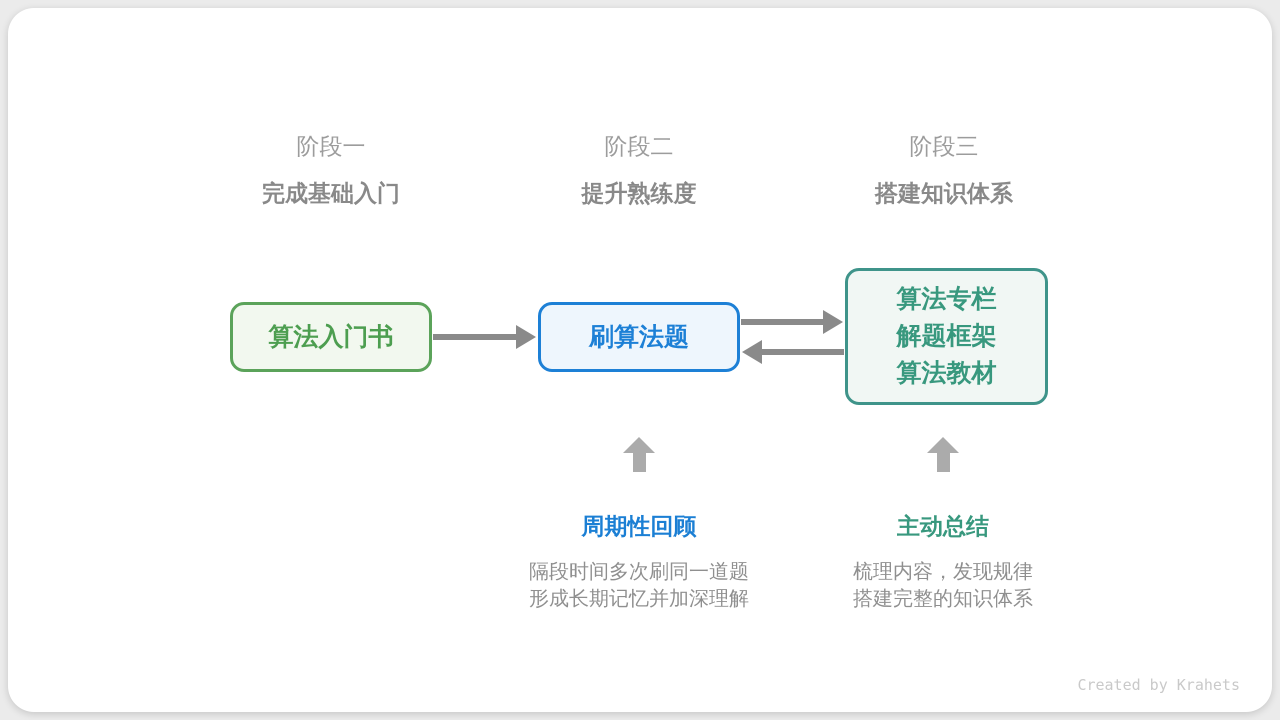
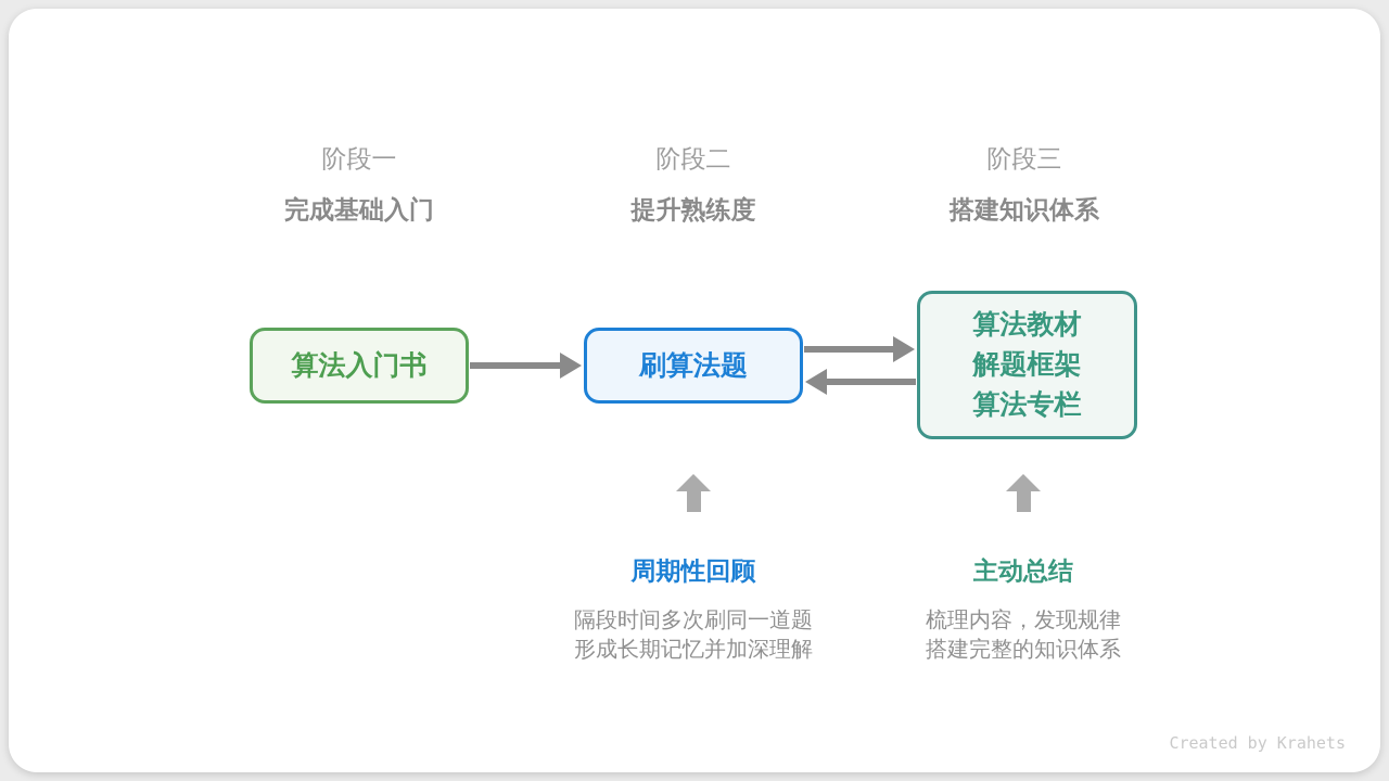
  阶段一
  完成基础入门
  阶段二
  提升熟练度
  阶段三
  搭建知识体系
  算法入门书
  刷算法题
- 算法专栏
+ 算法教材
  解题框架
- 算法教材
+ 算法专栏
  周期性回顾
  隔段时间多次刷同一道题
  形成长期记忆并加深理解
  主动总结
  梳理内容，发现规律
  搭建完整的知识体系
  Created by Krahets
